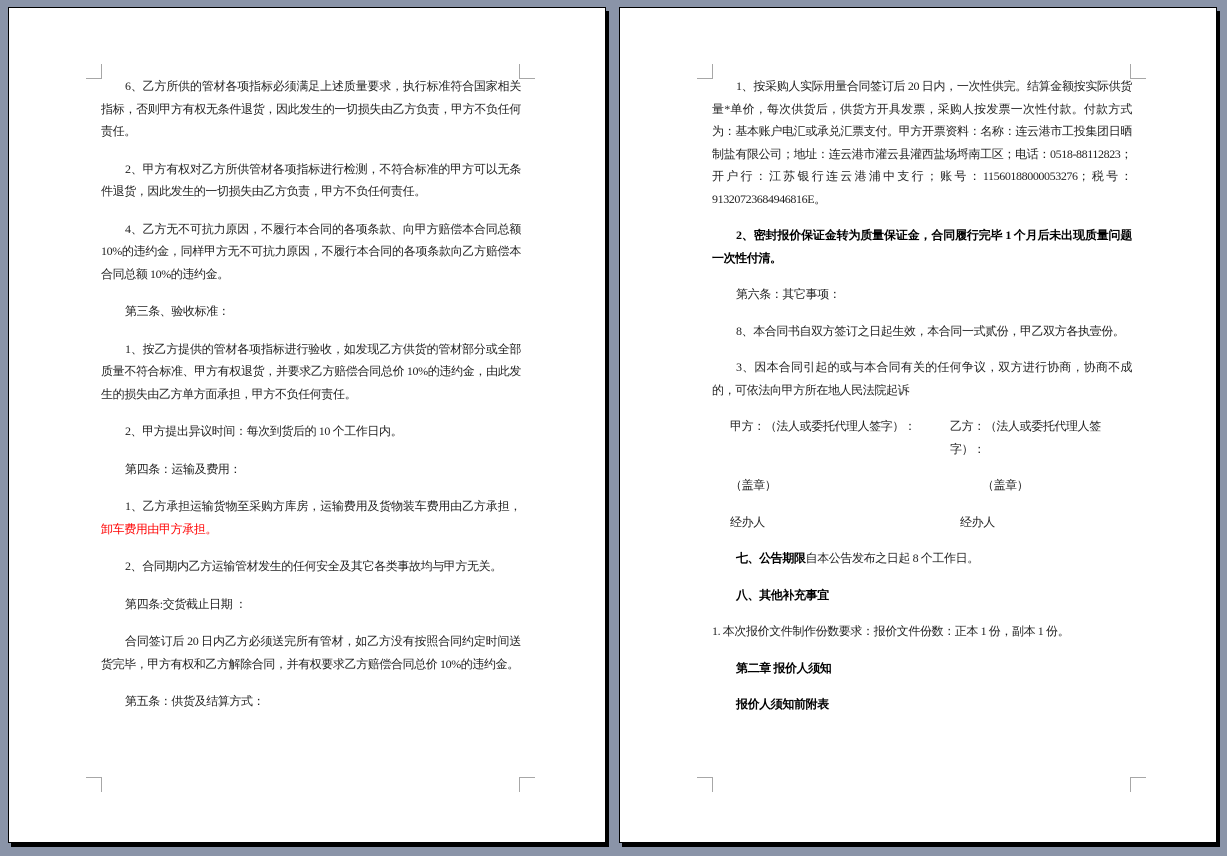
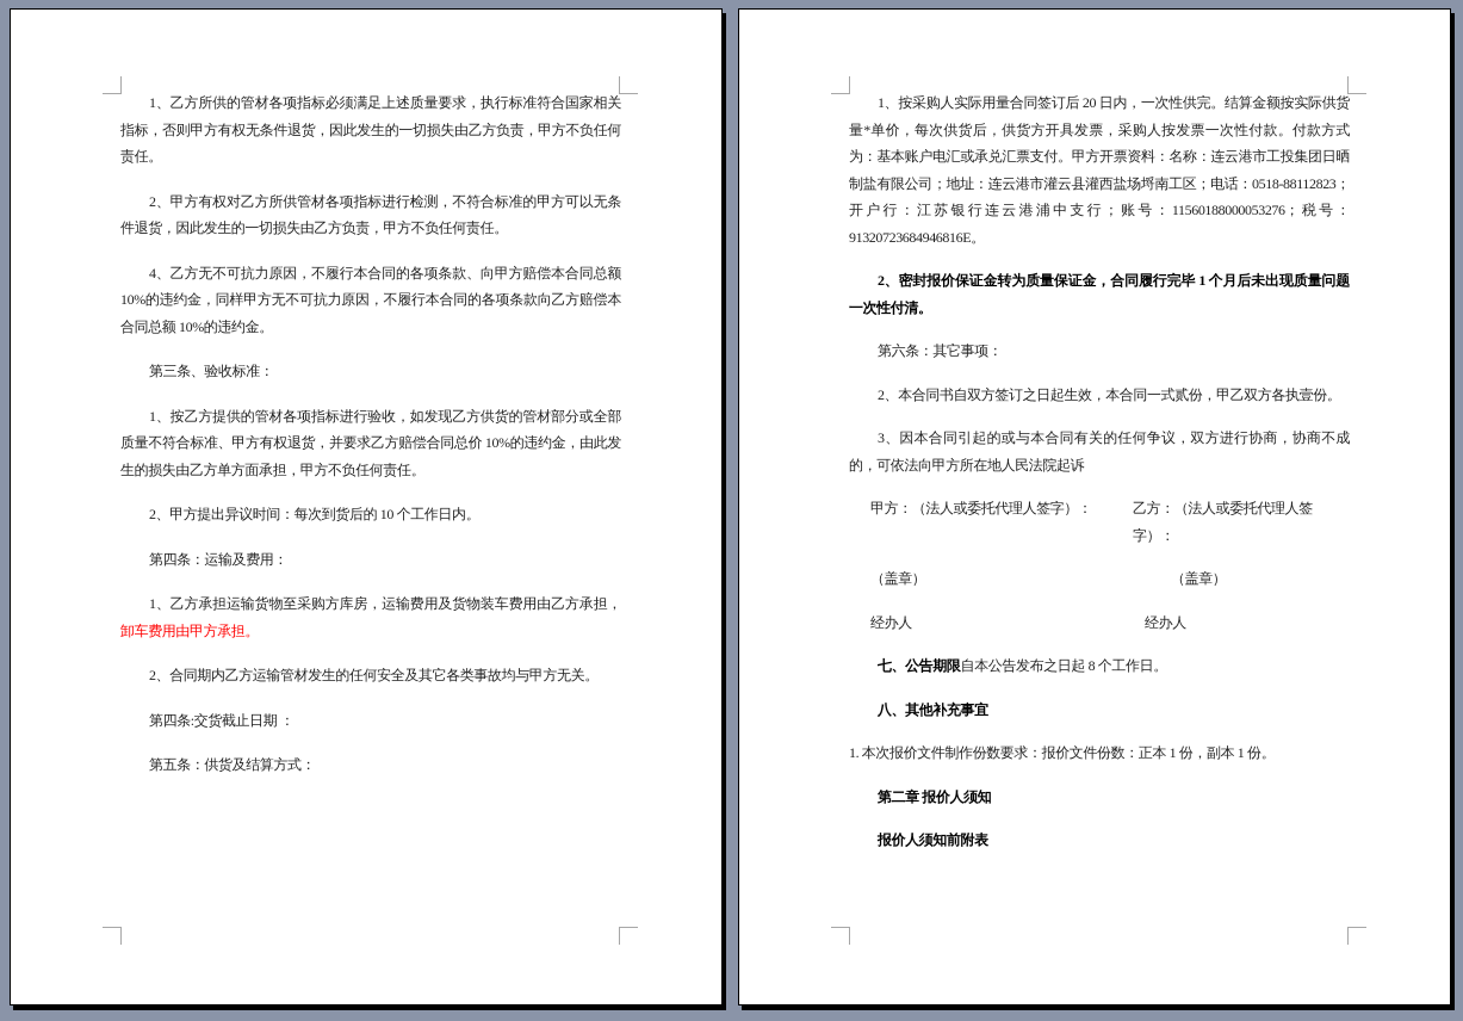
- 6、乙方所供的管材各项指标必须满足上述质量要求，执行标准符合国家相关指标，否则甲方有权无条件退货，因此发生的一切损失由乙方负责，甲方不负任何责任。
+ 1、乙方所供的管材各项指标必须满足上述质量要求，执行标准符合国家相关指标，否则甲方有权无条件退货，因此发生的一切损失由乙方负责，甲方不负任何责任。
  2、甲方有权对乙方所供管材各项指标进行检测，不符合标准的甲方可以无条件退货，因此发生的一切损失由乙方负责，甲方不负任何责任。
  4、乙方无不可抗力原因，不履行本合同的各项条款、向甲方赔偿本合同总额 10%的违约金，同样甲方无不可抗力原因，不履行本合同的各项条款向乙方赔偿本合同总额 10%的违约金。
  第三条、验收标准：
  1、按乙方提供的管材各项指标进行验收，如发现乙方供货的管材部分或全部质量不符合标准、甲方有权退货，并要求乙方赔偿合同总价 10%的违约金，由此发生的损失由乙方单方面承担，甲方不负任何责任。
  2、甲方提出异议时间：每次到货后的 10 个工作日内。
  第四条：运输及费用：
  1、乙方承担运输货物至采购方库房，运输费用及货物装车费用由乙方承担，卸车费用由甲方承担。
  2、合同期内乙方运输管材发生的任何安全及其它各类事故均与甲方无关。
  第四条:交货截止日期 ：
- 合同签订后 20 日内乙方必须送完所有管材，如乙方没有按照合同约定时间送货完毕，甲方有权和乙方解除合同，并有权要求乙方赔偿合同总价 10%的违约金。
  第五条：供货及结算方式：
  1、按采购人实际用量合同签订后 20 日内，一次性供完。结算金额按实际供货量*单价，每次供货后，供货方开具发票，采购人按发票一次性付款。付款方式为：基本账户电汇或承兑汇票支付。甲方开票资料：名称：连云港市工投集团日晒制盐有限公司；地址：连云港市灌云县灌西盐场埒南工区；电话：0518-88112823；开户行：江苏银行连云港浦中支行；账号：11560188000053276；税号：91320723684946816E。
  2、密封报价保证金转为质量保证金，合同履行完毕 1 个月后未出现质量问题一次性付清。
  第六条：其它事项：
- 8、本合同书自双方签订之日起生效，本合同一式贰份，甲乙双方各执壹份。
+ 2、本合同书自双方签订之日起生效，本合同一式贰份，甲乙双方各执壹份。
  3、因本合同引起的或与本合同有关的任何争议，双方进行协商，协商不成的，可依法向甲方所在地人民法院起诉
  甲方：（法人或委托代理人签字）：
  乙方：（法人或委托代理人签字）：
  （盖章）
  （盖章）
  经办人
  经办人
  七、公告期限自本公告发布之日起 8 个工作日。
  八、其他补充事宜
  1. 本次报价文件制作份数要求：报价文件份数：正本 1 份，副本 1 份。
  第二章 报价人须知
  报价人须知前附表
